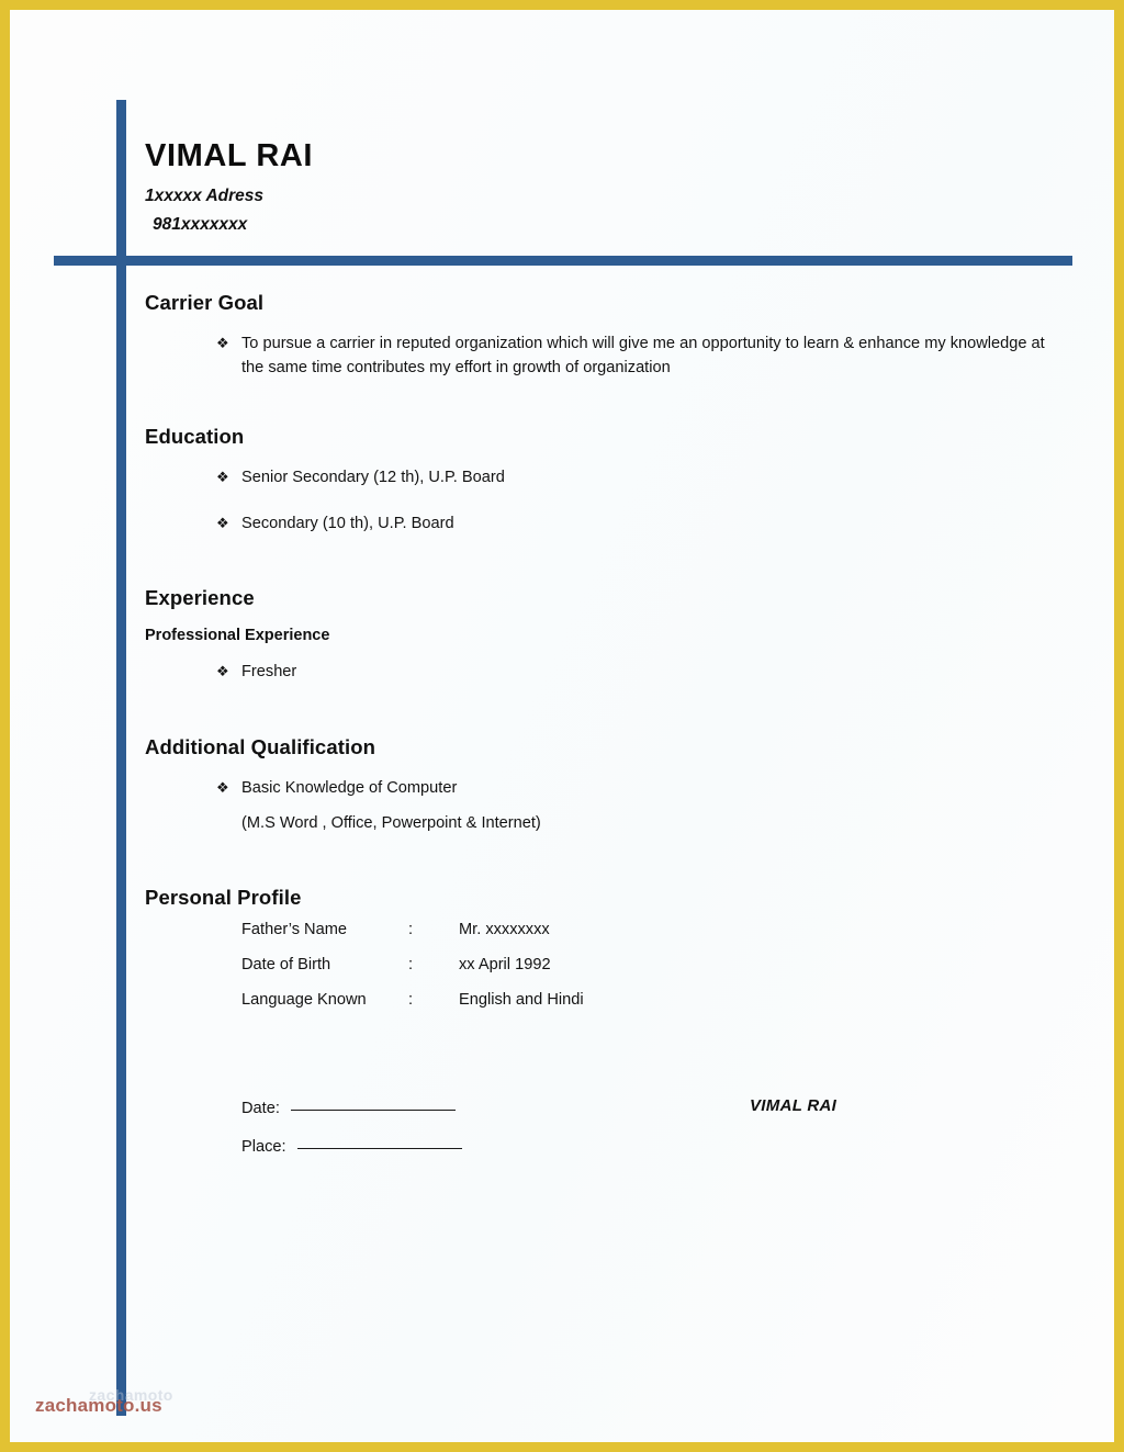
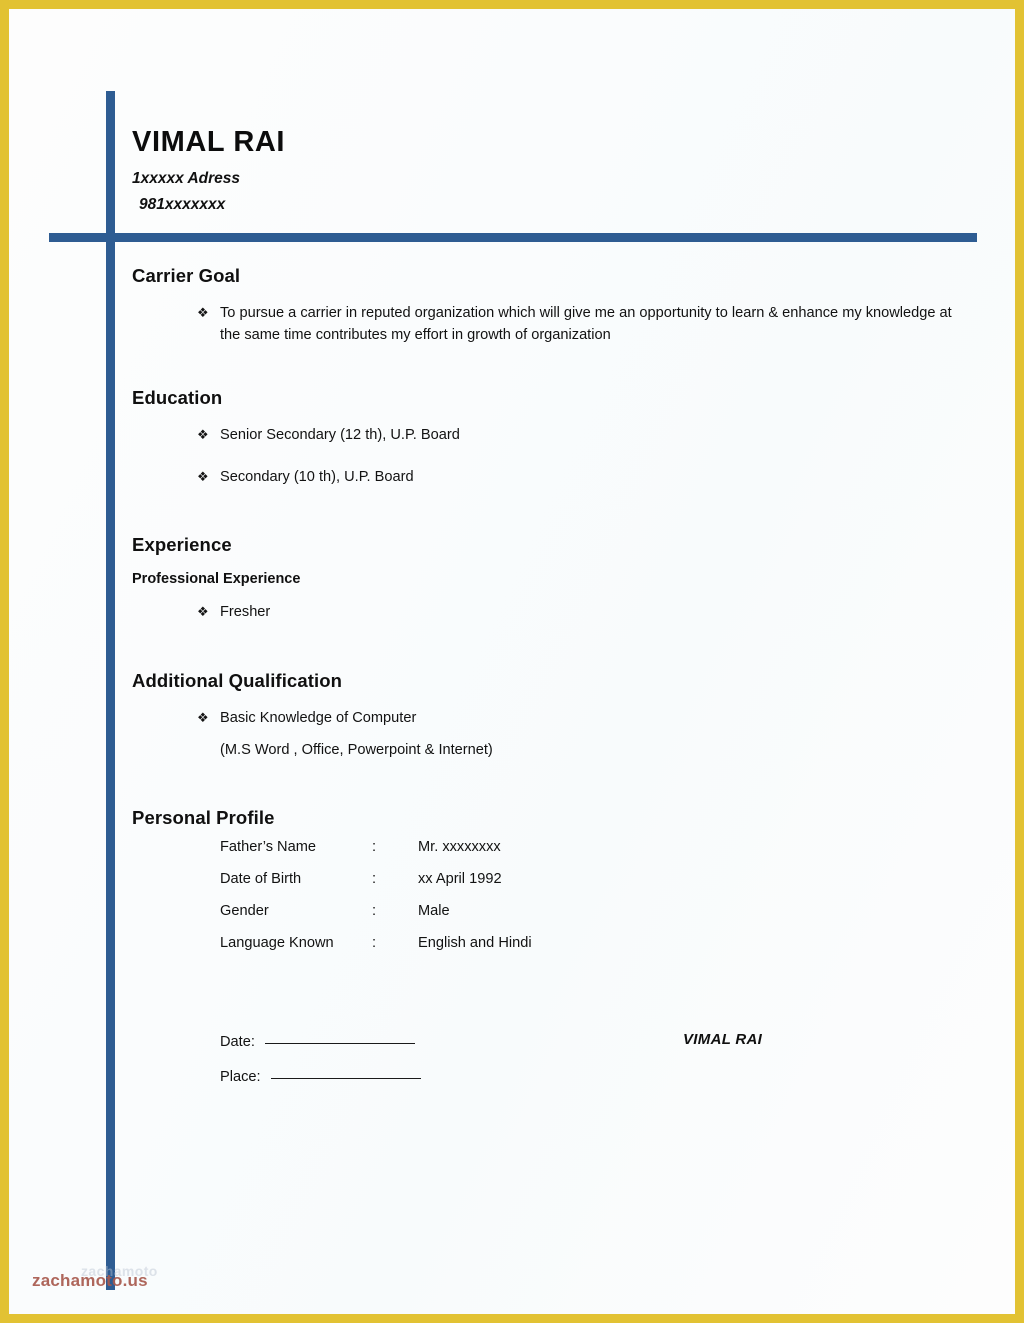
  VIMAL RAI
  1xxxxx Adress
  981xxxxxxx
  Carrier Goal
  ❖
  To pursue a carrier in reputed organization which will give me an opportunity to learn & enhance my knowledge at the same time contributes my effort in growth of organization
  Education
  ❖
  Senior Secondary (12 th), U.P. Board
  ❖
  Secondary (10 th), U.P. Board
  Experience
  Professional Experience
  ❖
  Fresher
  Additional Qualification
  ❖
  Basic Knowledge of Computer
  (M.S Word , Office, Powerpoint & Internet)
  Personal Profile
  Father’s Name	:	Mr. xxxxxxxx
  Date of Birth	:	xx April 1992
+ Gender	:	Male
  Language Known	:	English and Hindi
  Date:
  Place:
  VIMAL RAI
  zachamoto
  zachamoto.us
